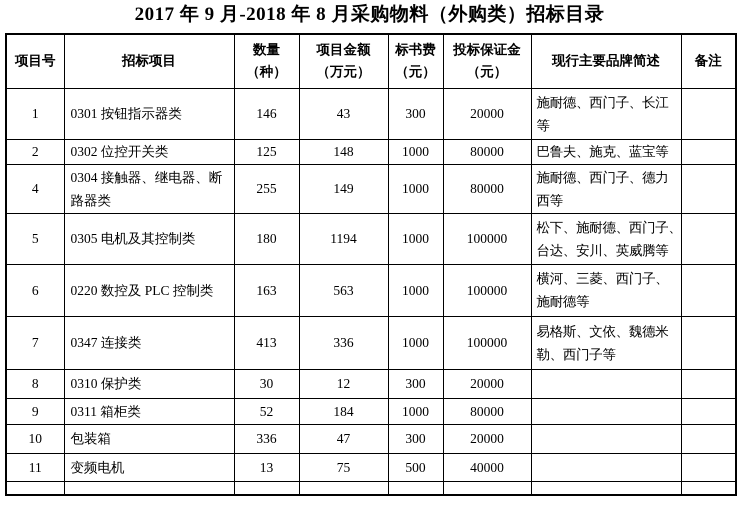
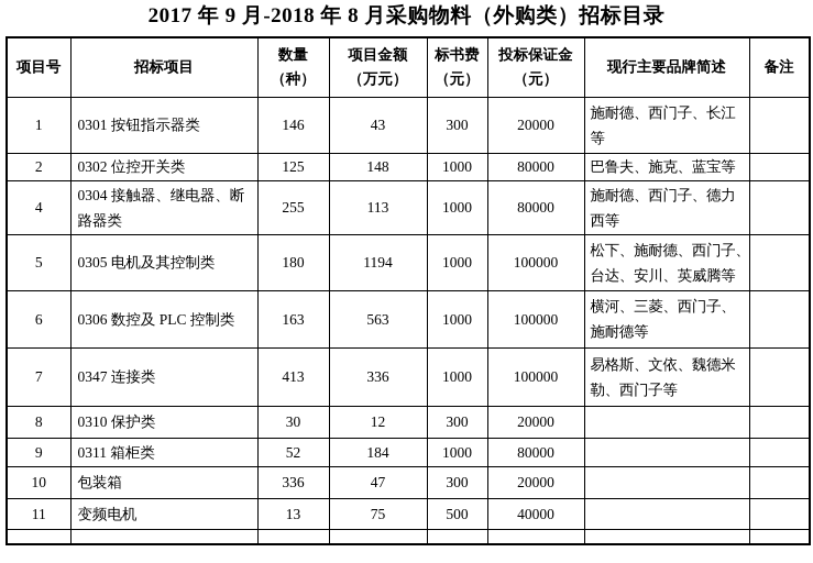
  2017 年 9 月-2018 年 8 月采购物料（外购类）招标目录
  项目号	招标项目	数量 （种）	项目金额 （万元）	标书费 （元）	投标保证金 （元）	现行主要品牌简述	备注
  1	0301 按钮指示器类	146	43	300	20000	施耐德、西门子、长江 等
  2	0302 位控开关类	125	148	1000	80000	巴鲁夫、施克、蓝宝等
- 4	0304 接触器、继电器、断 路器类	255	149	1000	80000	施耐德、西门子、德力 西等
+ 4	0304 接触器、继电器、断 路器类	255	113	1000	80000	施耐德、西门子、德力 西等
  5	0305 电机及其控制类	180	1194	1000	100000	松下、施耐德、西门子、 台达、安川、英威腾等
- 6	0220 数控及 PLC 控制类	163	563	1000	100000	横河、三菱、西门子、 施耐德等
+ 6	0306 数控及 PLC 控制类	163	563	1000	100000	横河、三菱、西门子、 施耐德等
  7	0347 连接类	413	336	1000	100000	易格斯、文依、魏德米 勒、西门子等
  8	0310 保护类	30	12	300	20000
  9	0311 箱柜类	52	184	1000	80000
  10	包装箱	336	47	300	20000
  11	变频电机	13	75	500	40000
